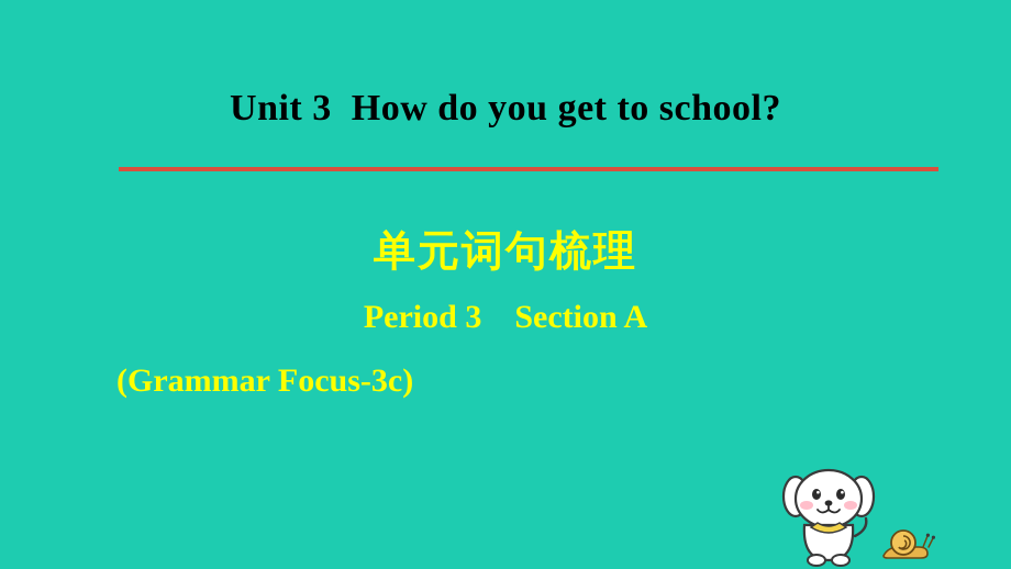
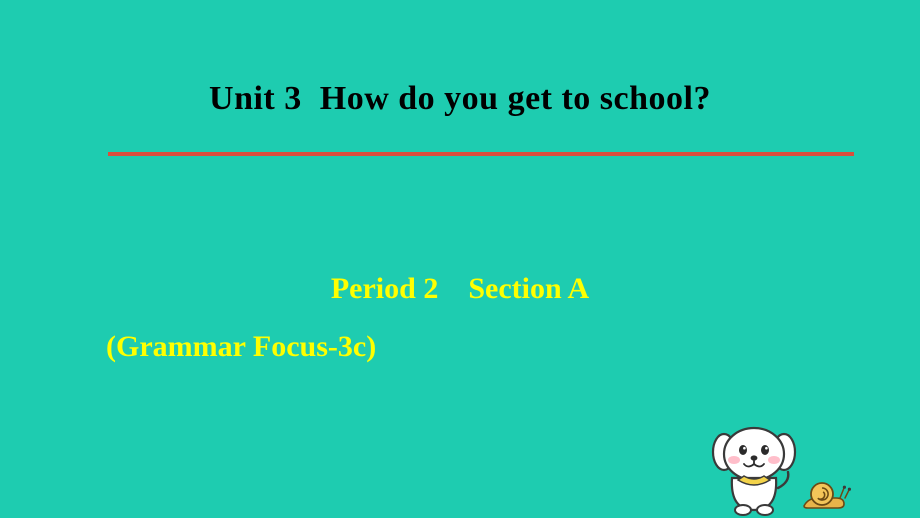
  Unit 3 How do you get to school?
- 单元词句梳理
- Period 3 Section A
+ Period 2 Section A
  (Grammar Focus-3c)
